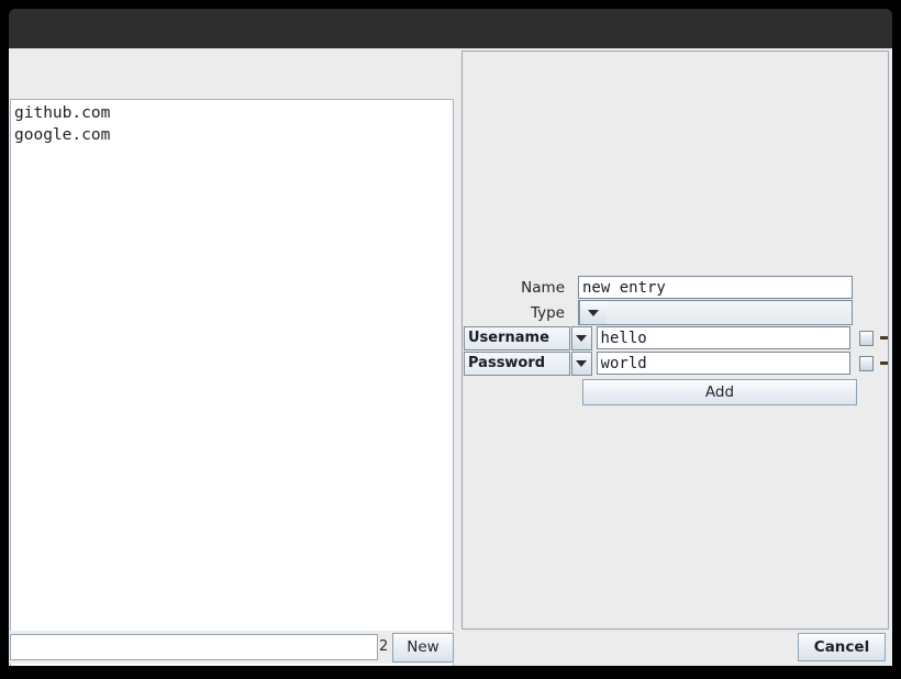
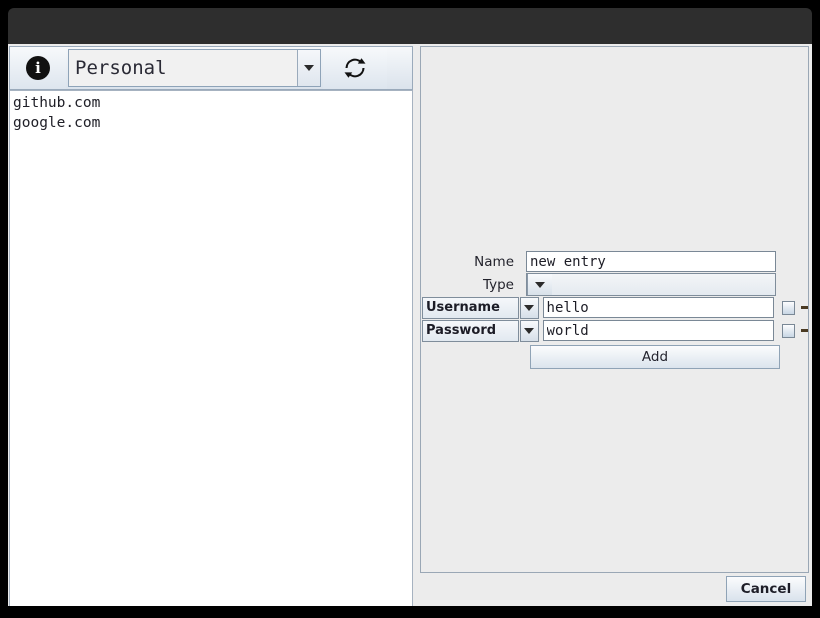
+ i
+ Personal
  github.com
  google.com
- 2
- New
  Name
  new entry
  Type
  Username
  hello
  Password
  world
  Add
  Cancel
